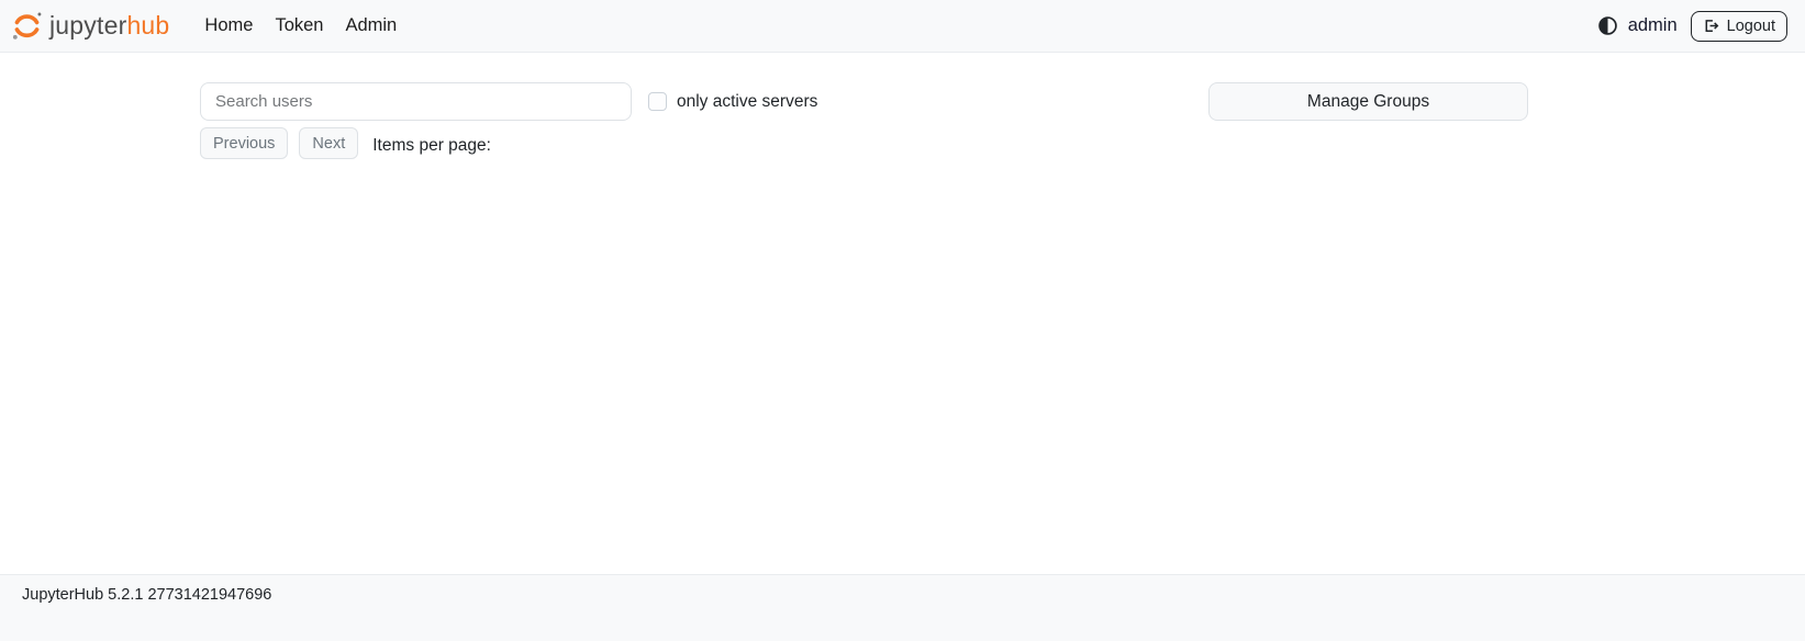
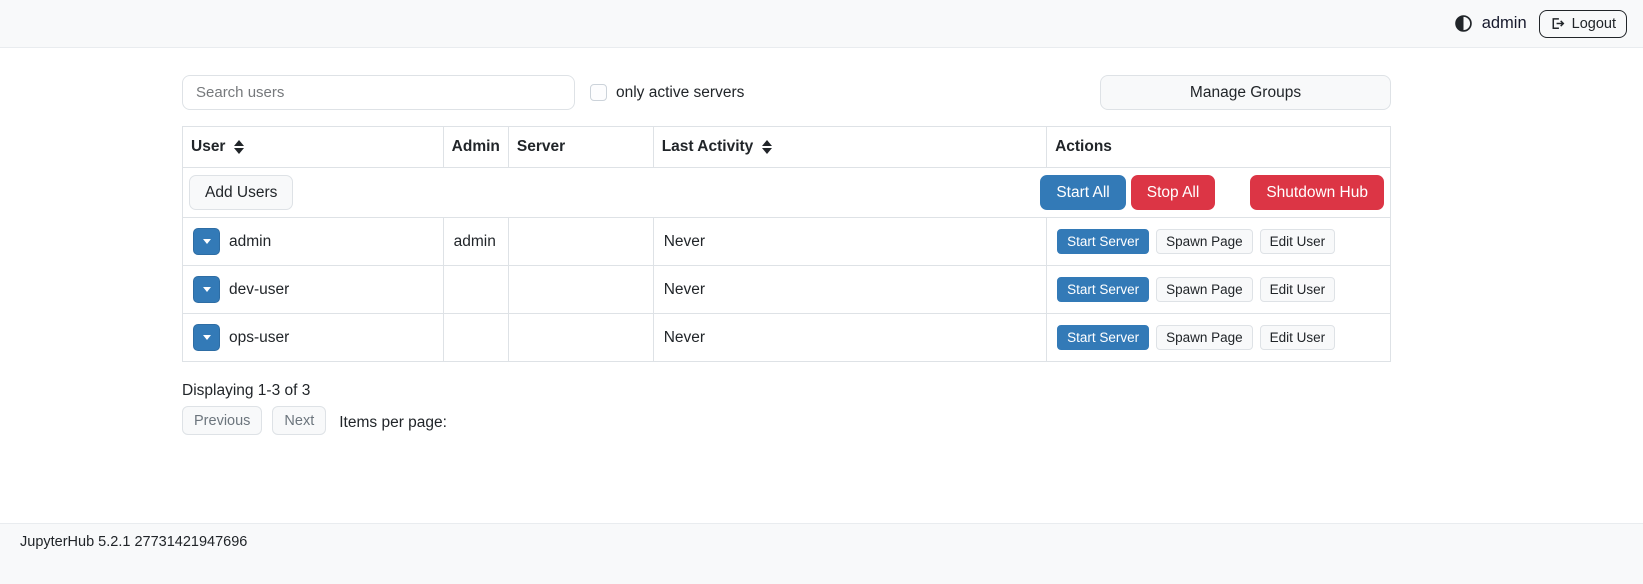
- jupyterhub
- Home
- Token
- Admin
  admin
  Logout
  Search users
  only active servers
  Manage Groups
+ User	Admin	Server	Last Activity	Actions
+ Add Users Start All Stop All Shutdown Hub
+ admin	admin		Never	Start Server Spawn Page Edit User
+ dev-user			Never	Start Server Spawn Page Edit User
+ ops-user			Never	Start Server Spawn Page Edit User
+ Displaying 1-3 of 3
  Previous
  Next
  Items per page:
  JupyterHub 5.2.1 27731421947696
